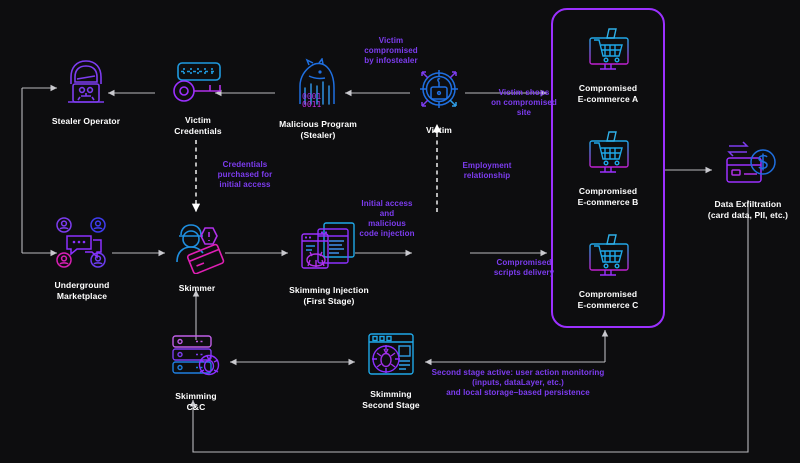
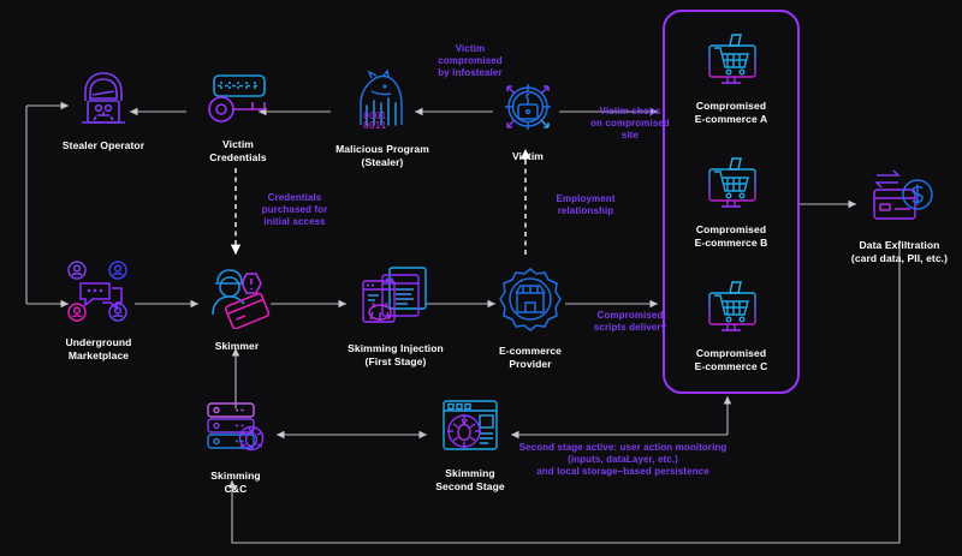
  Stealer Operator
  Victim
  Credentials
  0001
  0011
  Malicious Program
  (Stealer)
  Victim
  Underground
  Marketplace
  Skimmer
  Skimming Injection
  (First Stage)
+ E-commerce
+ Provider
  Compromised
  E-commerce A
  Compromised
  E-commerce B
  Compromised
  E-commerce C
  Data Exfiltration
  (card data, PII, etc.)
  Skimming
  C&C
  Skimming
  Second Stage
  Victim
  compromised
  by infostealer
  Victim shops
  on compromised
  site
  Credentials
  purchased for
  initial access
  Employment
  relationship
- Initial access
- and
- malicious
- code injection
  Compromised
  scripts delivery
  Second stage active: user action monitoring
  (inputs, dataLayer, etc.)
  and local storage–based persistence
